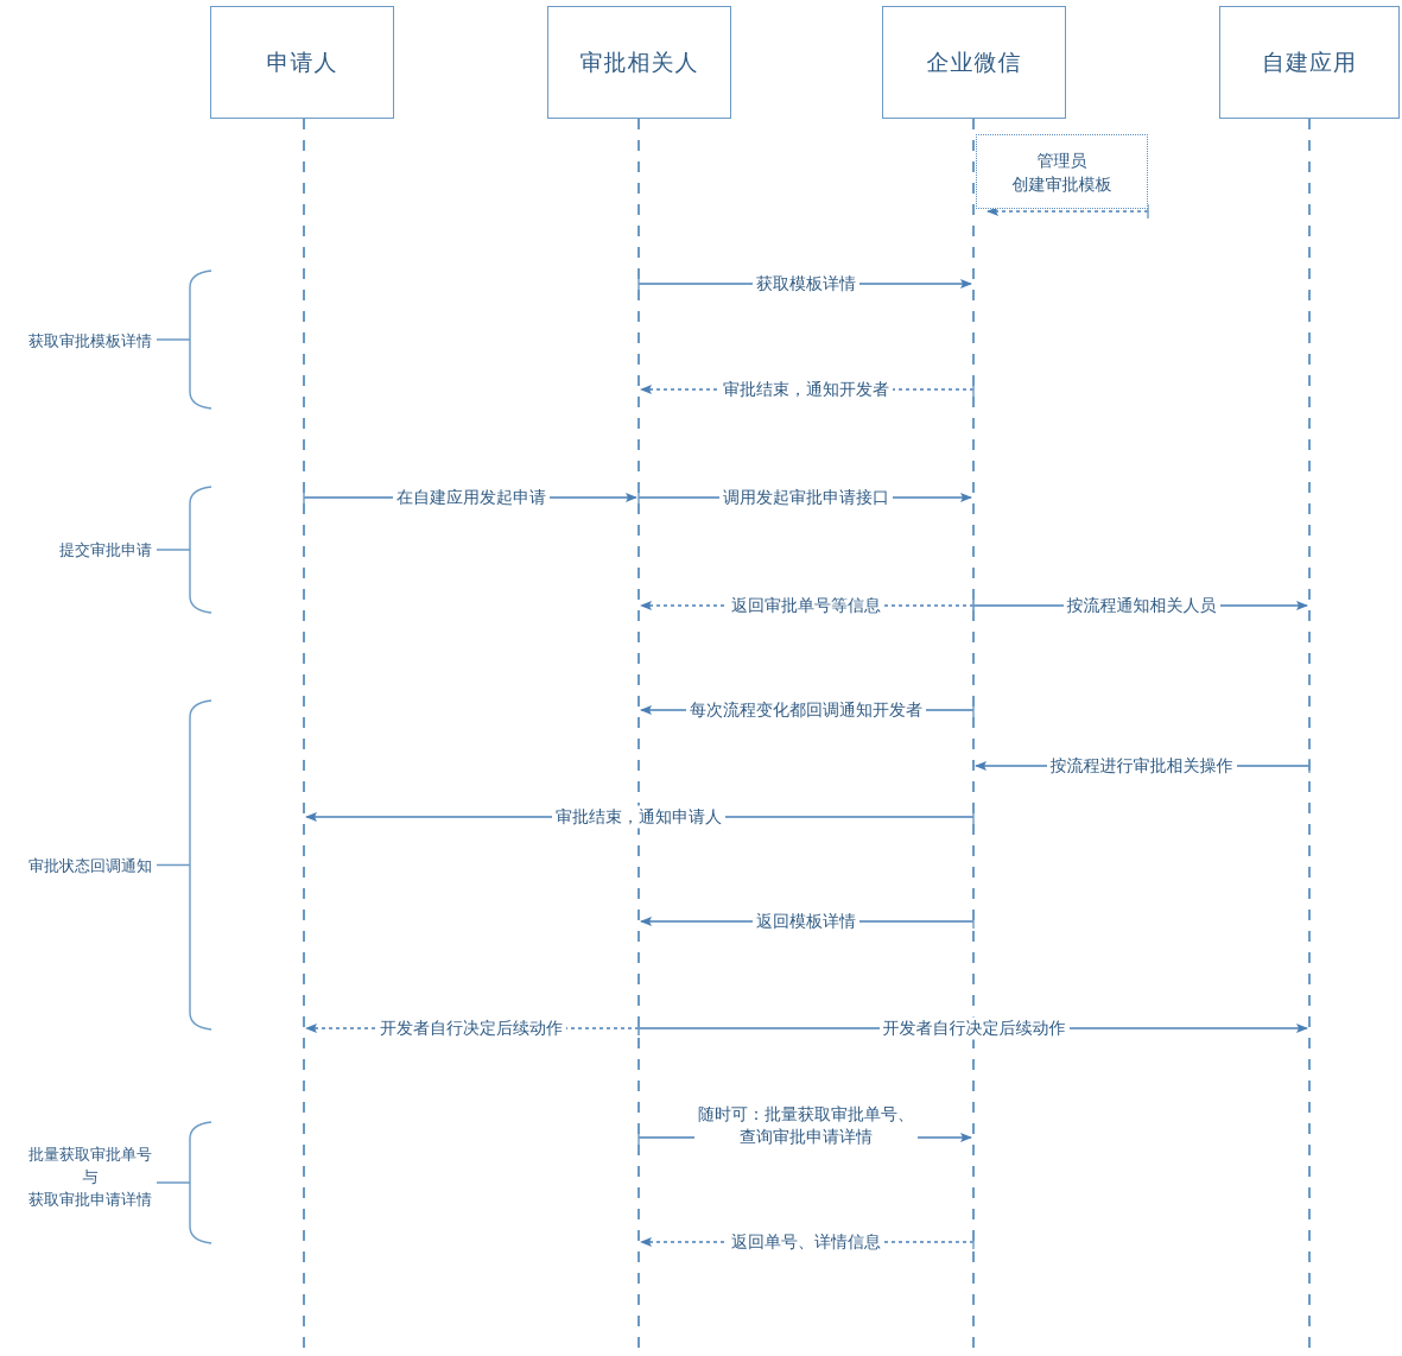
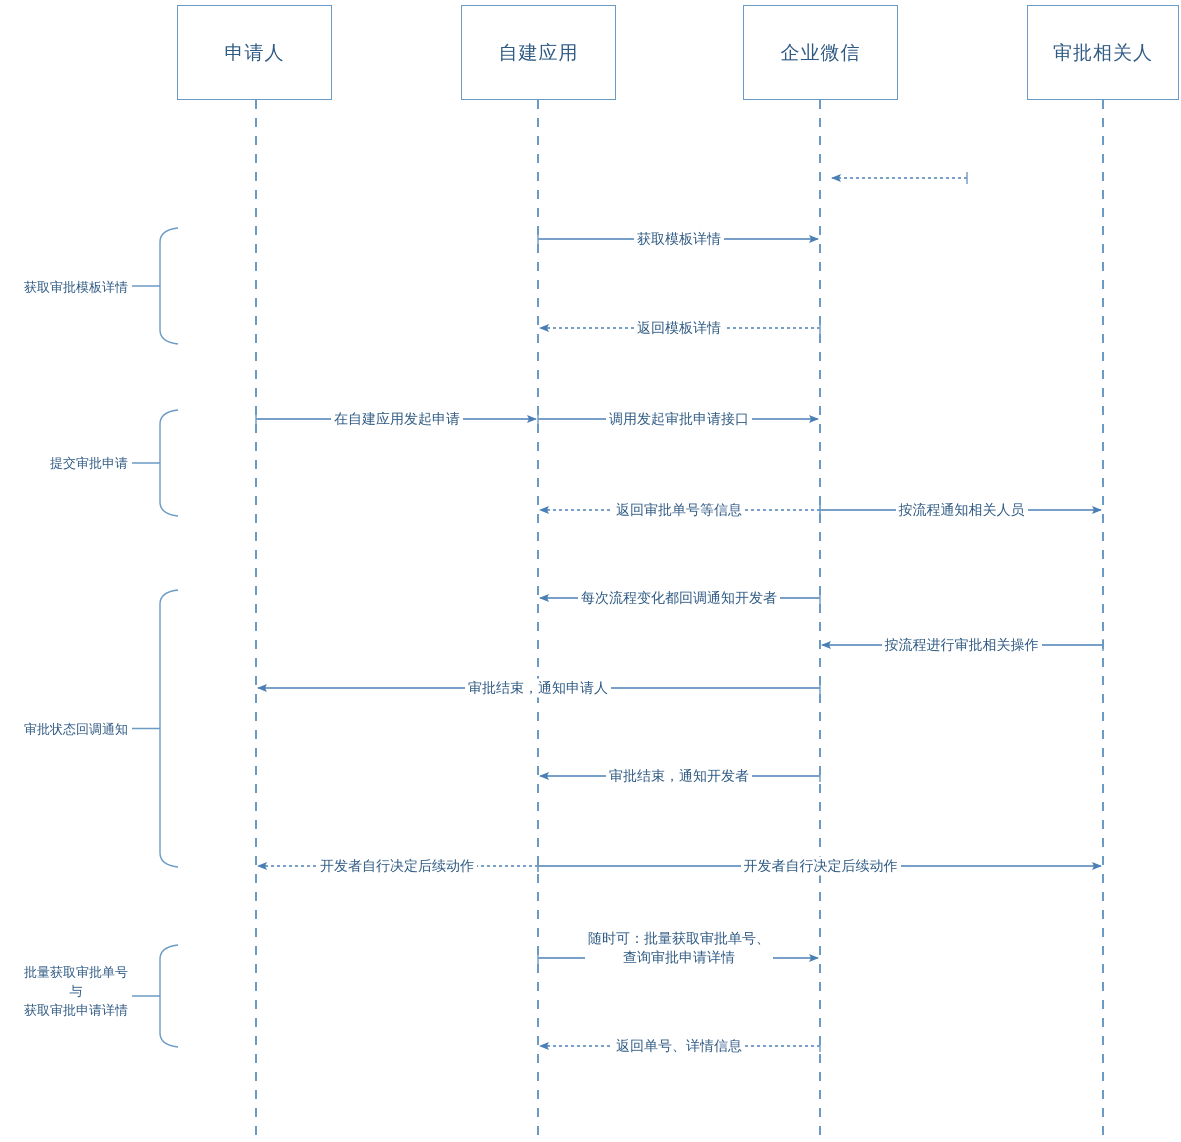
  申请人
- 审批相关人
+ 自建应用
  企业微信
- 自建应用
+ 审批相关人
- 管理员
- 创建审批模板
  获取模板详情
- 审批结束，通知开发者
+ 返回模板详情
  在自建应用发起申请
  调用发起审批申请接口
  返回审批单号等信息
  按流程通知相关人员
  每次流程变化都回调通知开发者
  按流程进行审批相关操作
  审批结束，通知申请人
- 返回模板详情
+ 审批结束，通知开发者
  开发者自行决定后续动作
  开发者自行决定后续动作
  随时可：批量获取审批单号、
  查询审批申请详情
  返回单号、详情信息
  获取审批模板详情
  提交审批申请
  审批状态回调通知
  批量获取审批单号
  与
  获取审批申请详情
